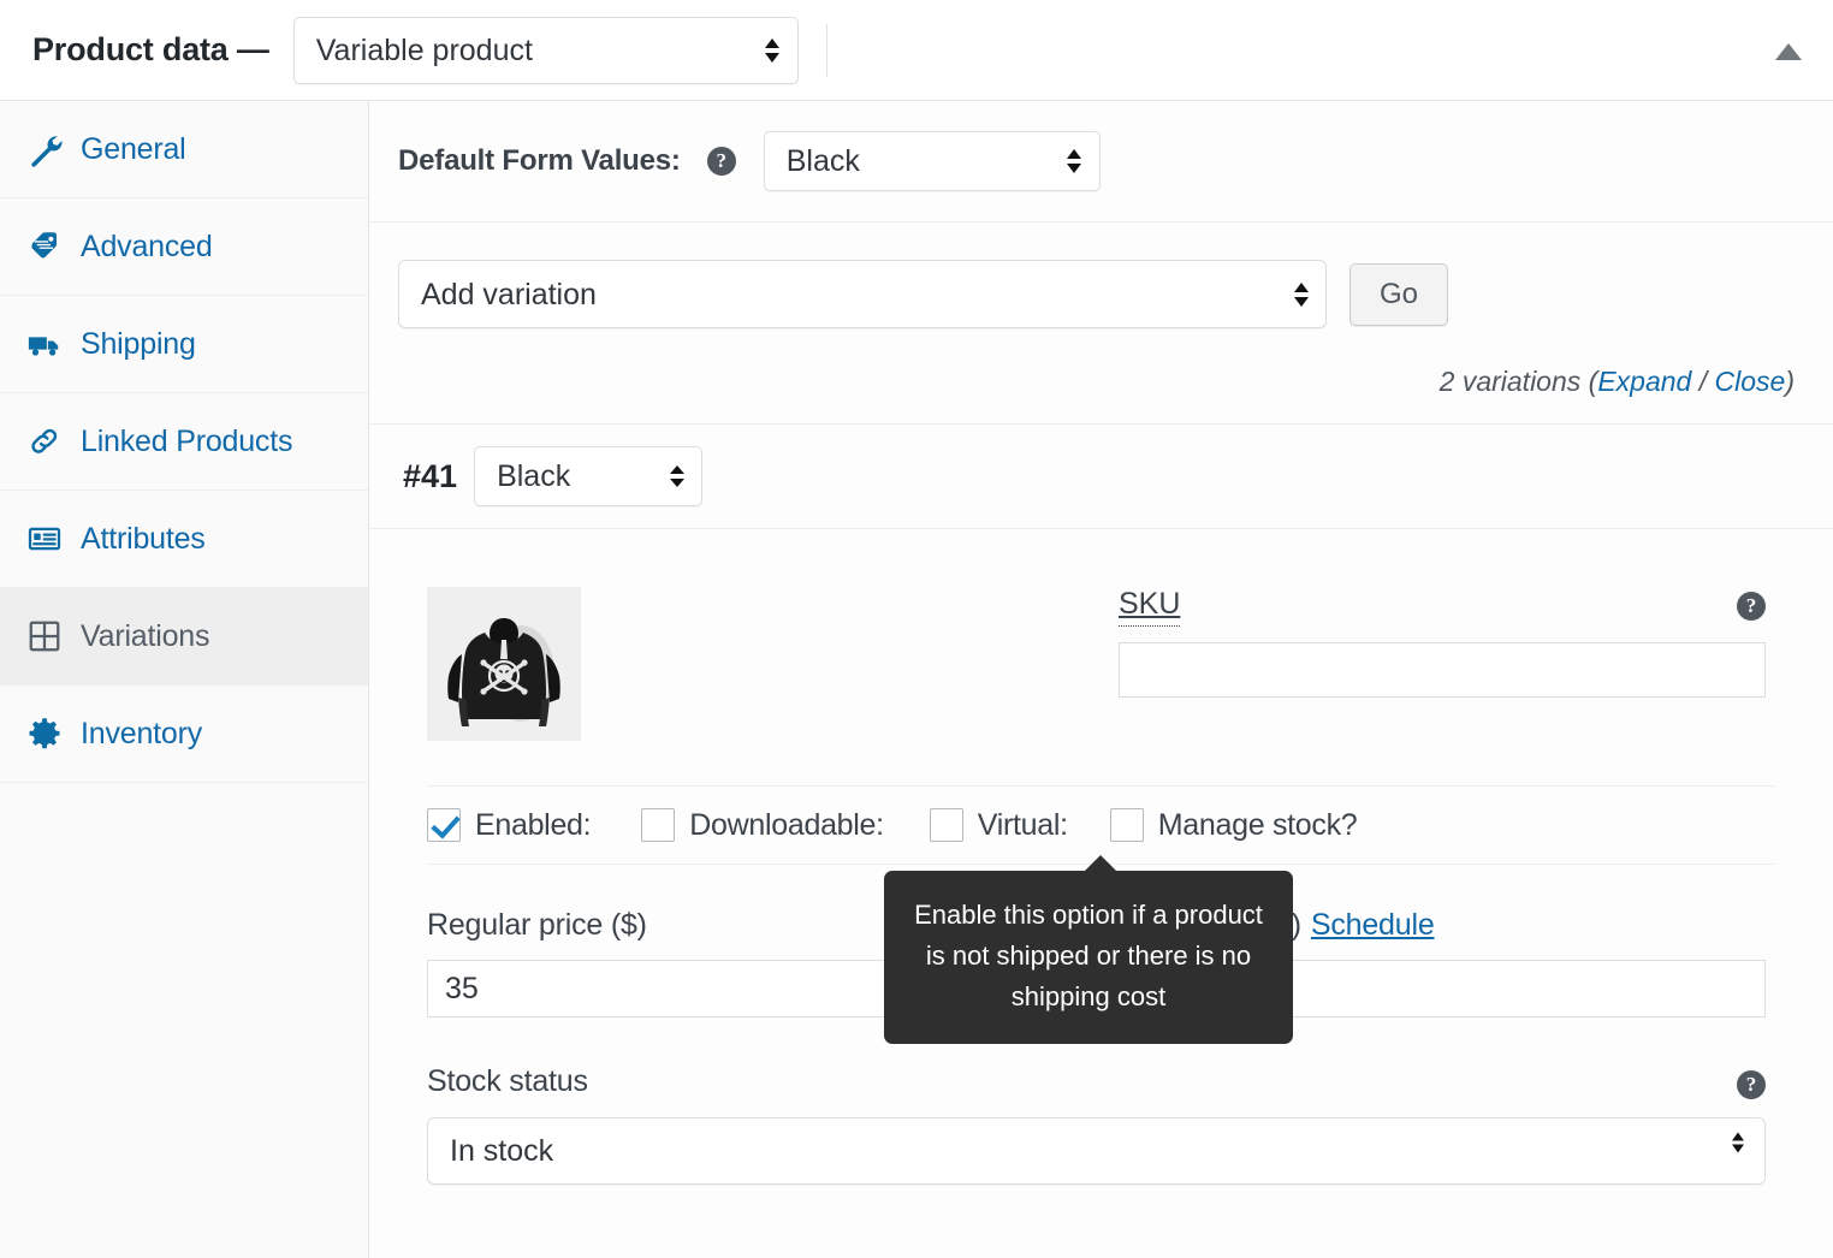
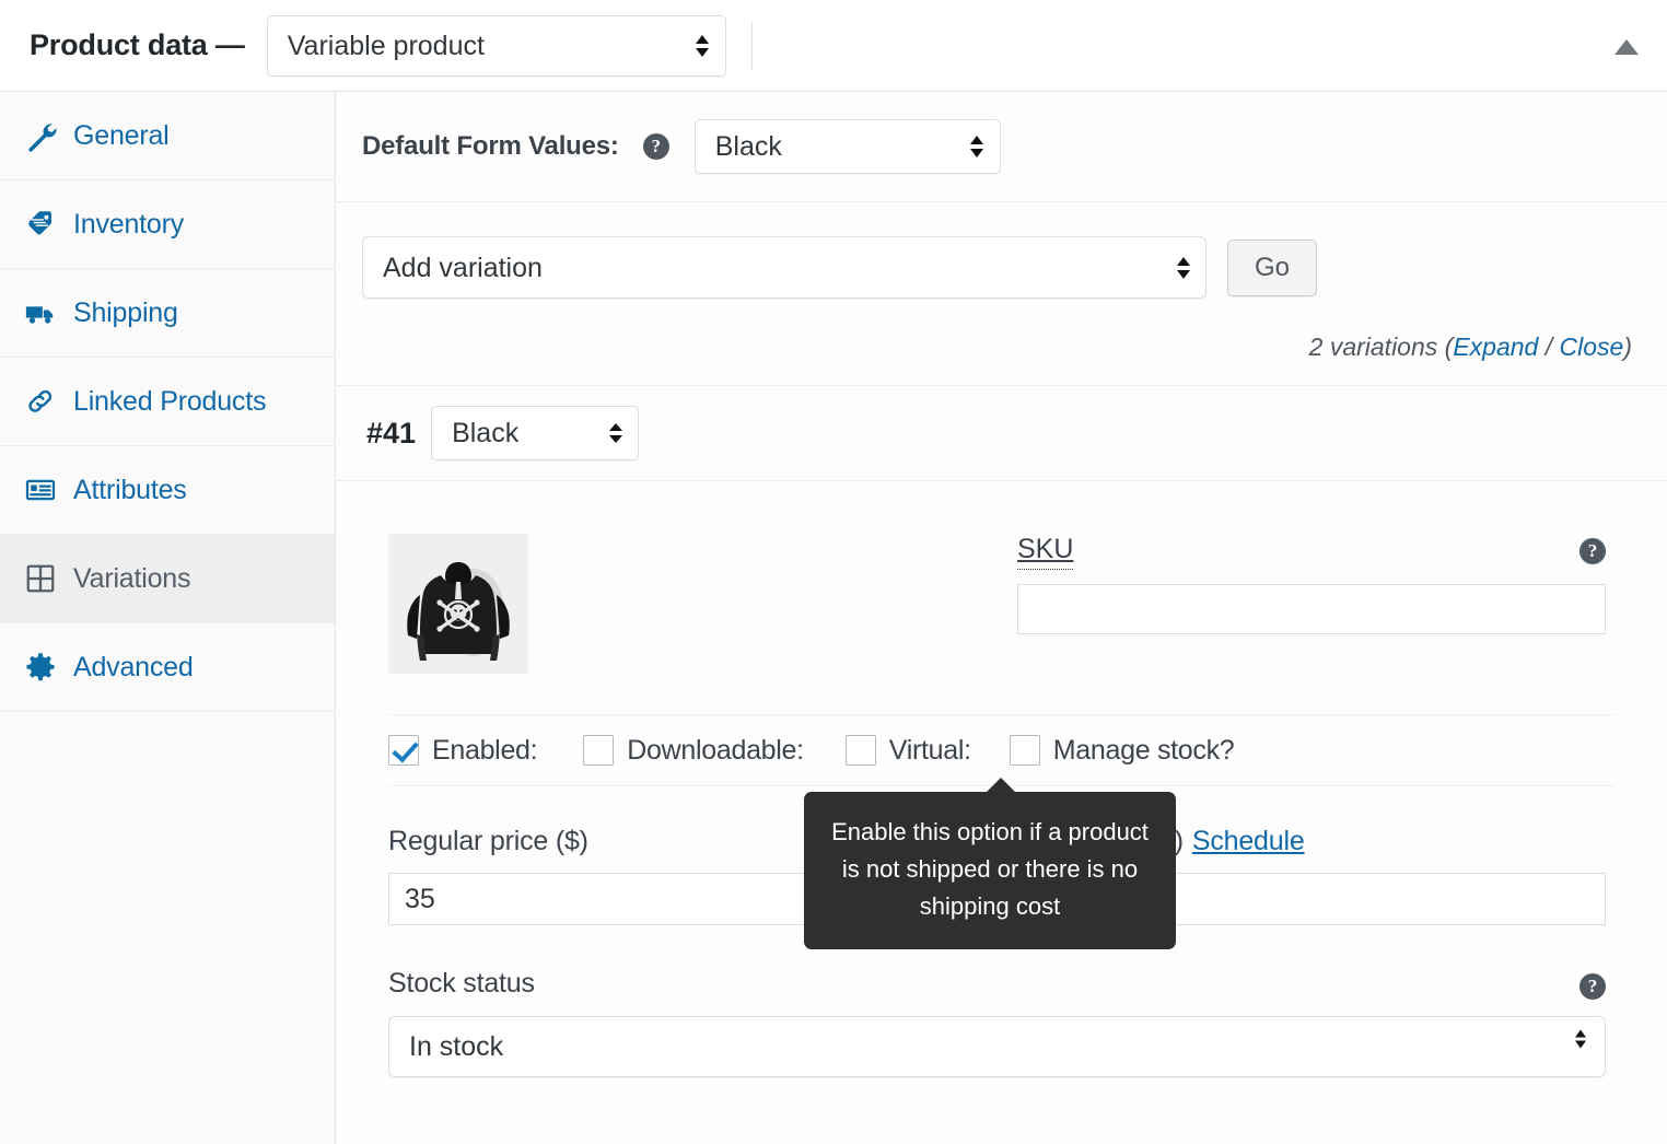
  Product data —
  Variable product
  General
- Advanced
+ Inventory
  Shipping
  Linked Products
  Attributes
  Variations
- Inventory
+ Advanced
  Default Form Values:
  ?
  Black
  Add variation
  Go
  2 variations
  (
  Expand
  /
  Close
  )
  #41
  Black
  SKU
  ?
  Enabled:
  Downloadable:
  Virtual:
  Manage stock?
  Regular price ($)
  35
  Stock status
  ?
  In stock
  Enable this option if a product is not shipped or there is no shipping cost
